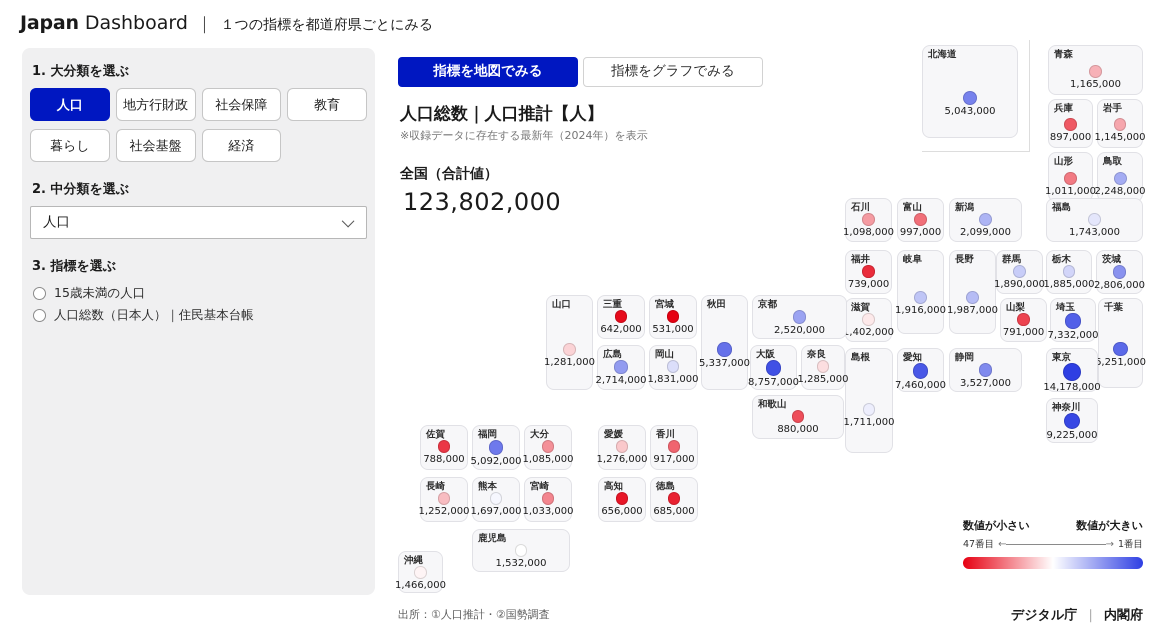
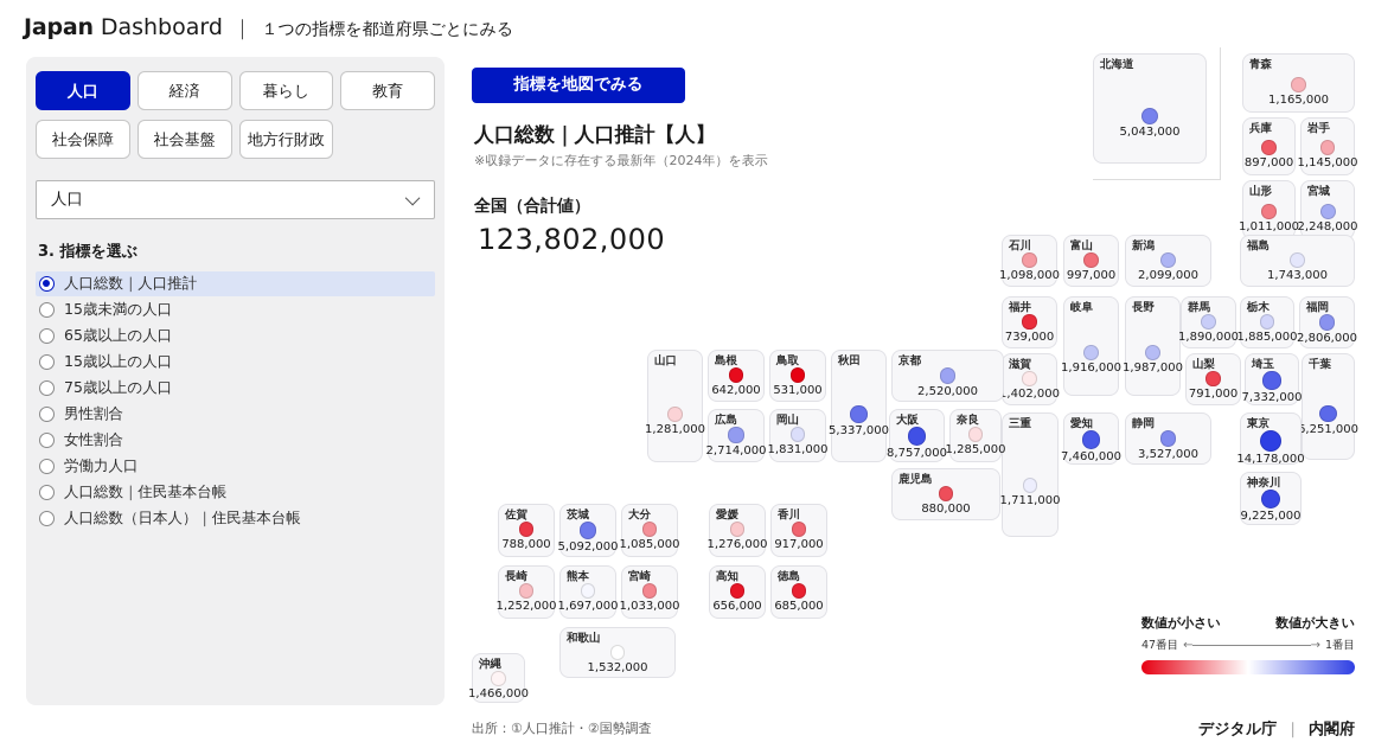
  Japan
  Dashboard
  ｜
  １つの指標を都道府県ごとにみる
- 1. 大分類を選ぶ
  人口
- 地方行財政
+ 経済
- 社会保障
+ 暮らし
  教育
- 暮らし
+ 社会保障
  社会基盤
- 経済
+ 地方行財政
- 2. 中分類を選ぶ
  人口
  3. 指標を選ぶ
+ 人口総数｜人口推計
  15歳未満の人口
+ 65歳以上の人口
+ 15歳以上の人口
+ 75歳以上の人口
+ 男性割合
+ 女性割合
+ 労働力人口
+ 人口総数｜住民基本台帳
  人口総数（日本人）｜住民基本台帳
  指標を地図でみる
- 指標をグラフでみる
  人口総数｜人口推計【人】
  ※収録データに存在する最新年（2024年）を表示
  全国（合計値）
  123,802,000
  北海道
  5,043,000
  青森
  1,165,000
  兵庫
  897,000
  岩手
  1,145,000
  山形
  1,011,000
- 鳥取
+ 宮城
  2,248,000
  石川
  1,098,000
  富山
  997,000
  新潟
  2,099,000
  福島
  1,743,000
  福井
  739,000
  岐阜
  1,916,000
  長野
  1,987,000
  群馬
  1,890,000
  栃木
  1,885,000
- 茨城
+ 福岡
  2,806,000
  滋賀
  ,402,000
  山梨
  791,000
  埼玉
  7,332,000
  千葉
  6,251,000
- 島根
+ 三重
  1,711,000
  愛知
  7,460,000
  静岡
  3,527,000
  東京
  14,178,000
  神奈川
  9,225,000
  山口
  1,281,000
- 三重
+ 島根
  642,000
- 宮城
+ 鳥取
  531,000
  秋田
  5,337,000
  京都
  2,520,000
  広島
  2,714,000
  岡山
  1,831,000
  大阪
  8,757,000
  奈良
  1,285,000
- 和歌山
+ 鹿児島
  880,000
  佐賀
  788,000
- 福岡
+ 茨城
  5,092,000
  大分
  1,085,000
  愛媛
  1,276,000
  香川
  917,000
  長崎
  1,252,000
  熊本
  1,697,000
  宮崎
  1,033,000
  高知
  656,000
  徳島
  685,000
- 鹿児島
+ 和歌山
  1,532,000
  沖縄
  1,466,000
  数値が小さい
  数値が大きい
  47番目
  ←
  →
  1番目
  出所：①人口推計・②国勢調査
  デジタル庁
  ｜
  内閣府
